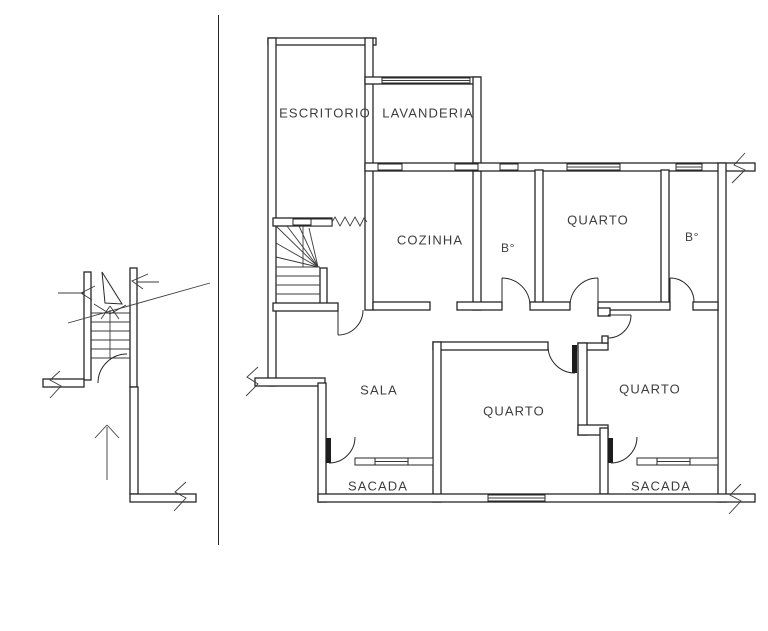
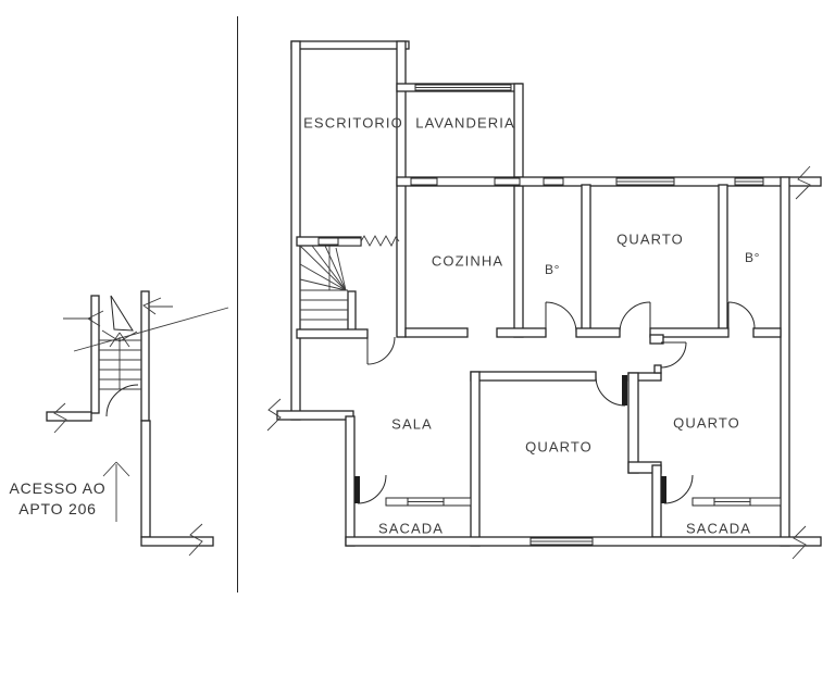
  ESCRITORIO
  LAVANDERIA
  COZINHA
  QUARTO
  B°
  B°
  SALA
  QUARTO
  QUARTO
  SACADA
  SACADA
+ ACESSO AO
+ APTO 206
